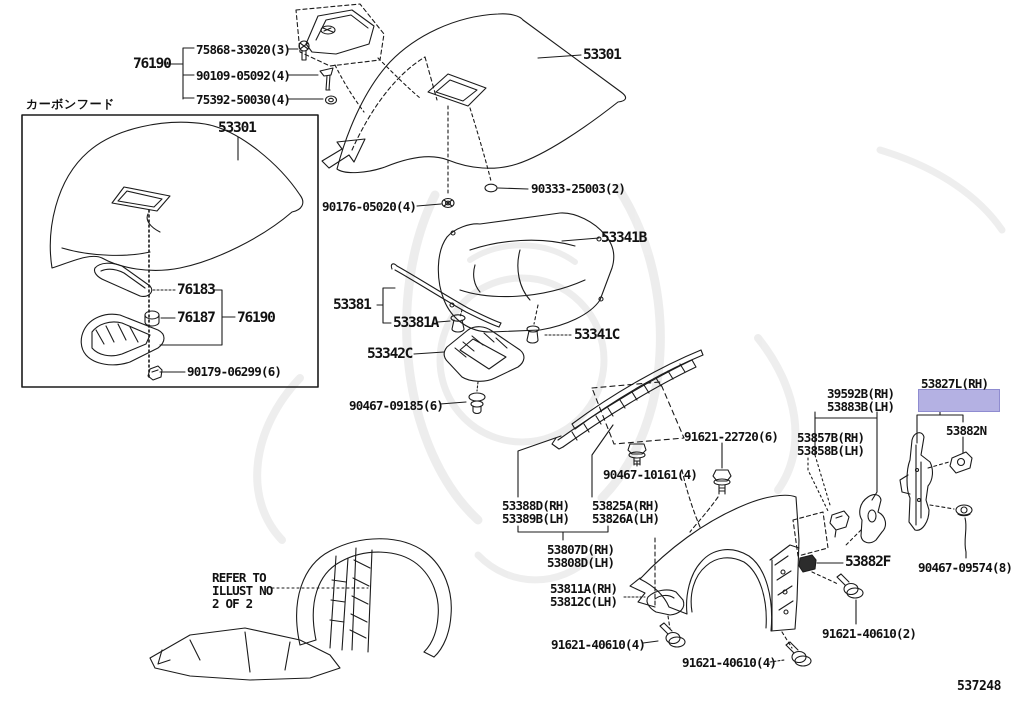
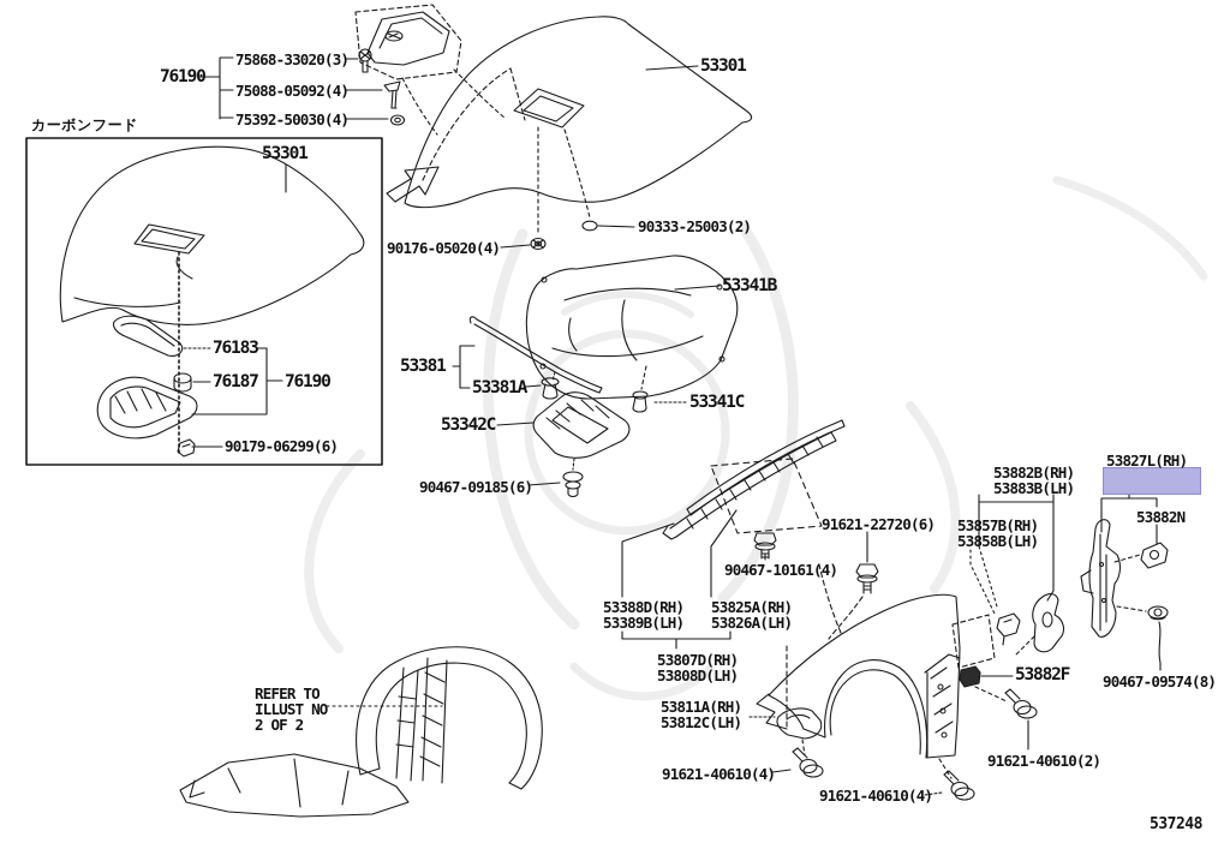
  76190
  75868-33020(3)
- 90109-05092(4)
+ 75088-05092(4)
  75392-50030(4)
  カーボンフード
  53301
  76183
  76187
  76190
  90179-06299(6)
  53301
  90333-25003(2)
  90176-05020(4)
  53341B
  53381
  53381A
  53342C
  53341C
  90467-09185(6)
  91621-22720(6)
  90467-10161(4)
  53388D(RH)
  53389B(LH)
  53825A(RH)
  53826A(LH)
  53807D(RH)
  53808D(LH)
  53811A(RH)
  53812C(LH)
- 39592B(RH)
+ 53882B(RH)
  53883B(LH)
  53857B(RH)
  53858B(LH)
  53827L(RH)
  53882N
  53882F
  90467-09574(8)
  91621-40610(2)
  91621-40610(4)
  91621-40610(4)
  REFER TO
  ILLUST NO
  2 OF 2
  537248
